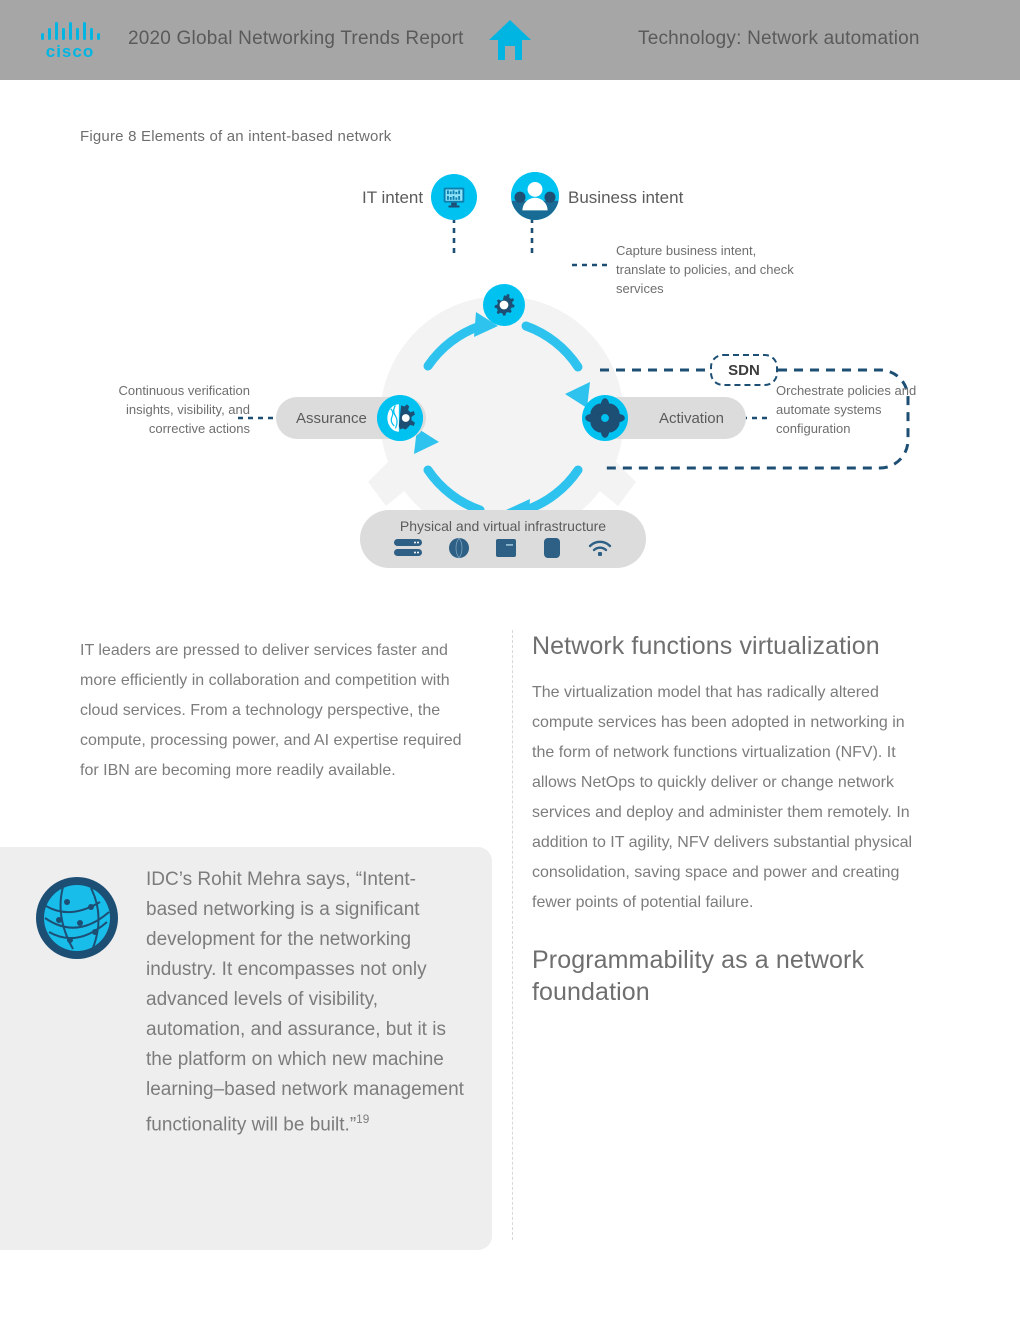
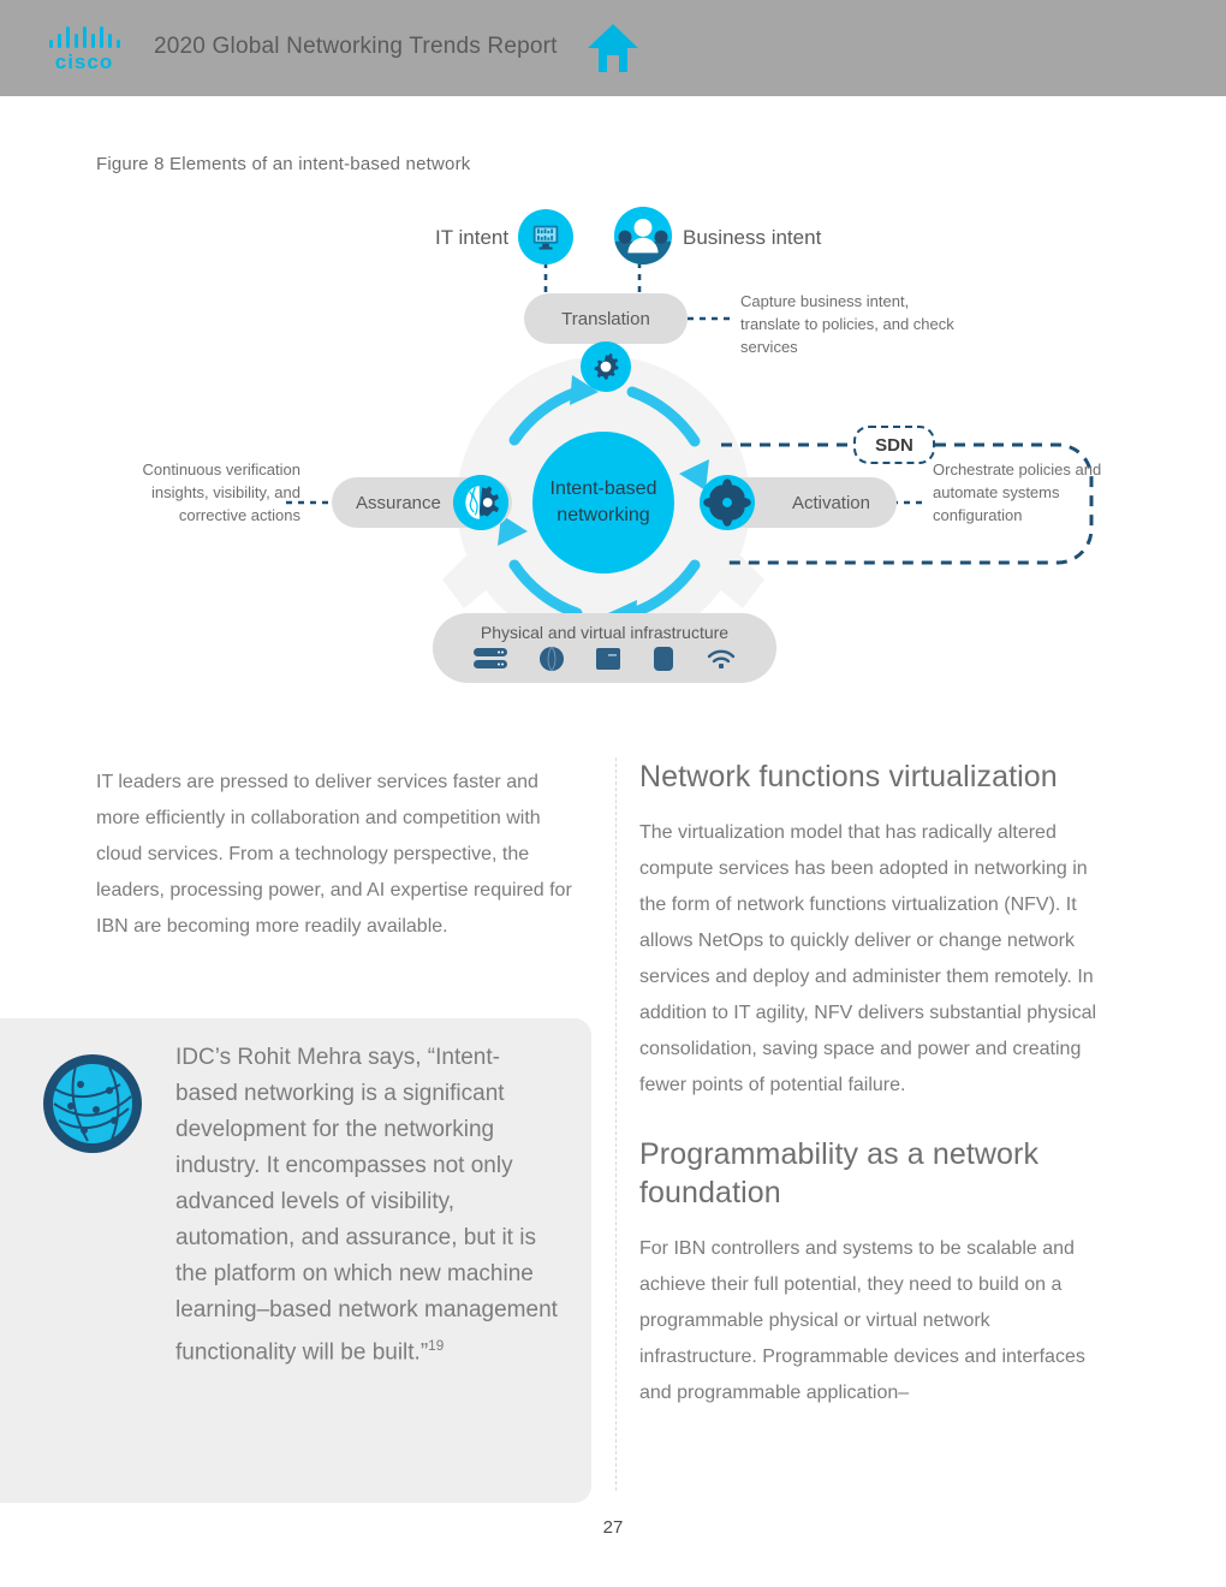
  cisco
  2020 Global Networking Trends Report
- Technology: Network automation
  Figure 8 Elements of an intent-based network
  IT intent
  Business intent
+ Translation
  Capture business intent, translate to policies, and check services
+ Intent-based
+ networking
  Continuous verification insights, visibility, and corrective actions
  Assurance
  SDN
  Activation
  Orchestrate policies and automate systems configuration
  Physical and virtual infrastructure
- IT leaders are pressed to deliver services faster and more efficiently in collaboration and competition with cloud services. From a technology perspective, the compute, processing power, and AI expertise required for IBN are becoming more readily available.
+ IT leaders are pressed to deliver services faster and more efficiently in collaboration and competition with cloud services. From a technology perspective, the leaders, processing power, and AI expertise required for IBN are becoming more readily available.
  IDC’s Rohit Mehra says, “Intent-based networking is a significant development for the networking industry. It encompasses not only advanced levels of visibility, automation, and assurance, but it is the platform on which new machine learning–based network management functionality will be built.”19
  Network functions virtualization
  The virtualization model that has radically altered compute services has been adopted in networking in the form of network functions virtualization (NFV). It allows NetOps to quickly deliver or change network services and deploy and administer them remotely. In addition to IT agility, NFV delivers substantial physical consolidation, saving space and power and creating fewer points of potential failure.
  Programmability as a network foundation
+ For IBN controllers and systems to be scalable and achieve their full potential, they need to build on a programmable physical or virtual network infrastructure. Programmable devices and interfaces and programmable application–
+ 27
